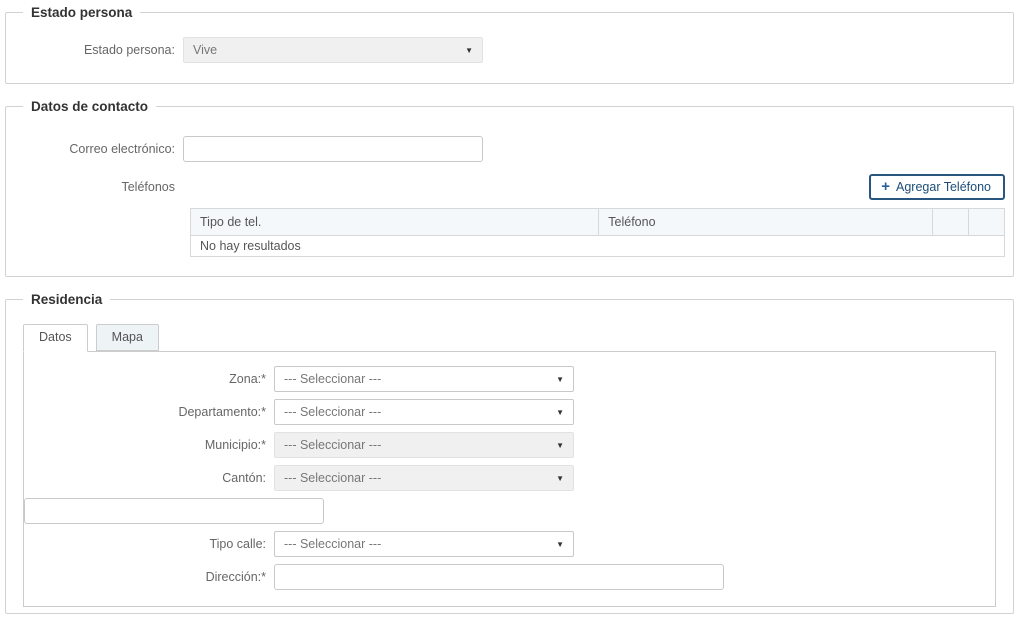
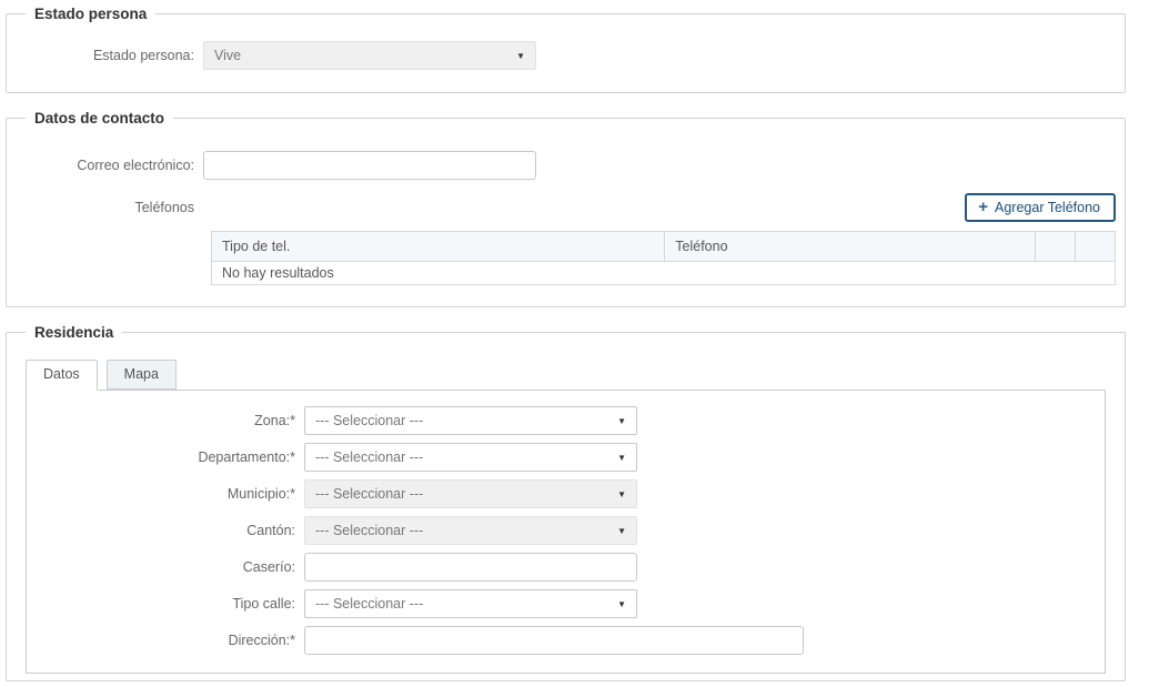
  Estado persona
  Estado persona:
  Vive
  ▼
  Datos de contacto
  Correo electrónico:
  Teléfonos
  +
  Agregar Teléfono
  Tipo de tel.	Teléfono
  No hay resultados
  Residencia
  Datos
  Mapa
  Zona:*
  --- Seleccionar ---
  ▼
  Departamento:*
  --- Seleccionar ---
  ▼
  Municipio:*
  --- Seleccionar ---
  ▼
  Cantón:
  --- Seleccionar ---
  ▼
+ Caserío:
  Tipo calle:
  --- Seleccionar ---
  ▼
  Dirección:*
